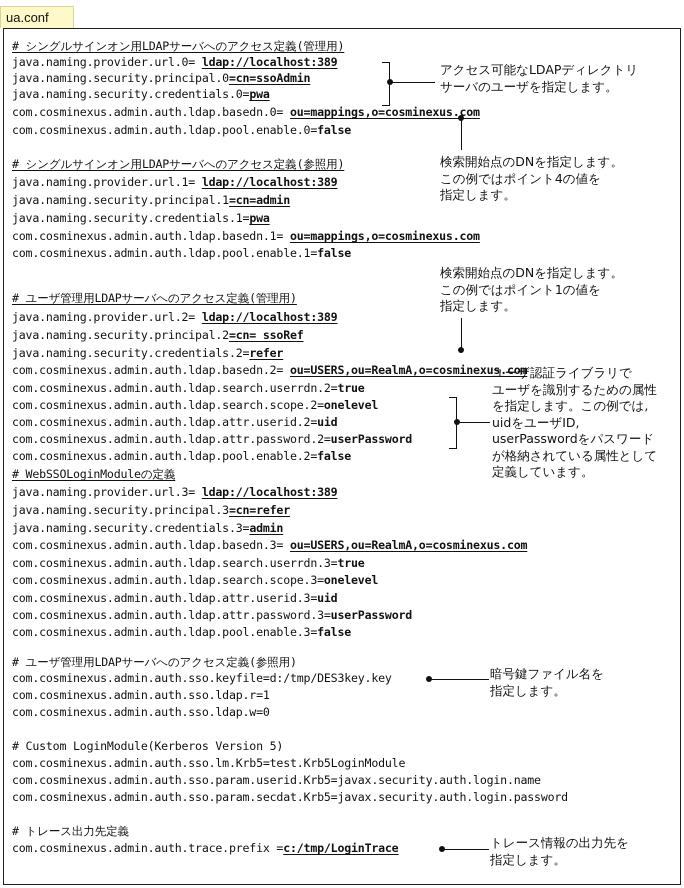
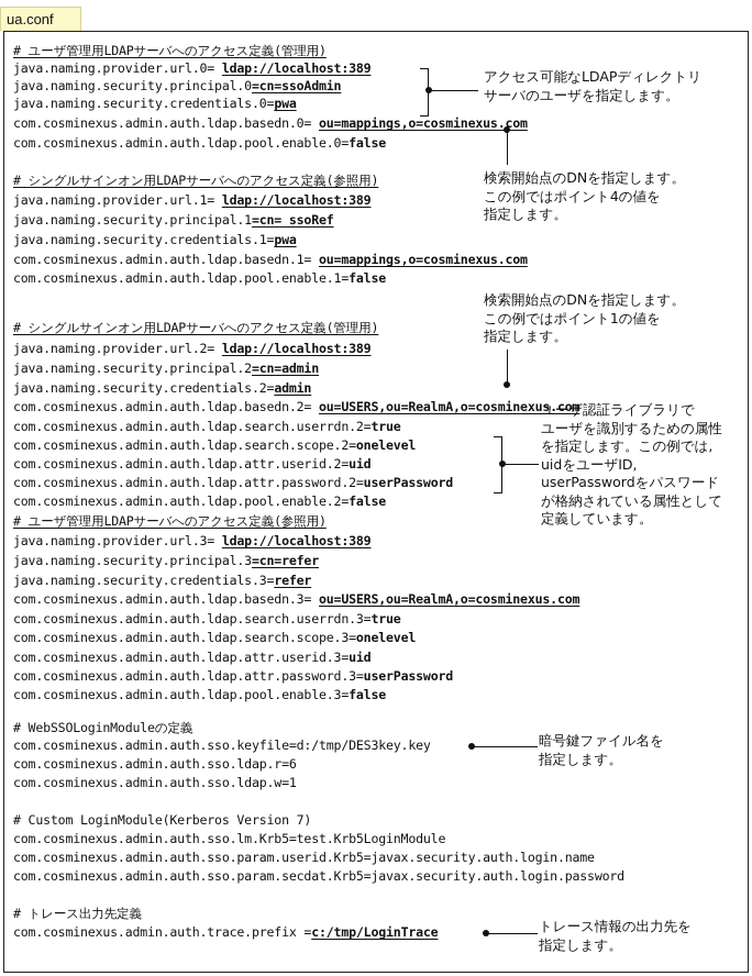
  ua.conf
- # シングルサインオン用LDAPサーバへのアクセス定義(管理用)
+ # ユーザ管理用LDAPサーバへのアクセス定義(管理用)
  java.naming.provider.url.0= ldap://localhost:389
  java.naming.security.principal.0=cn=ssoAdmin
  java.naming.security.credentials.0=pwa
  com.cosminexus.admin.auth.ldap.basedn.0= ou=mappings,o=cosminexus.com
  com.cosminexus.admin.auth.ldap.pool.enable.0=false
  # シングルサインオン用LDAPサーバへのアクセス定義(参照用)
  java.naming.provider.url.1= ldap://localhost:389
- java.naming.security.principal.1=cn=admin
+ java.naming.security.principal.1=cn= ssoRef
  java.naming.security.credentials.1=pwa
  com.cosminexus.admin.auth.ldap.basedn.1= ou=mappings,o=cosminexus.com
  com.cosminexus.admin.auth.ldap.pool.enable.1=false
- # ユーザ管理用LDAPサーバへのアクセス定義(管理用)
+ # シングルサインオン用LDAPサーバへのアクセス定義(管理用)
  java.naming.provider.url.2= ldap://localhost:389
- java.naming.security.principal.2=cn= ssoRef
+ java.naming.security.principal.2=cn=admin
- java.naming.security.credentials.2=refer
+ java.naming.security.credentials.2=admin
  com.cosminexus.admin.auth.ldap.basedn.2= ou=USERS,ou=RealmA,o=cosminexus.com
  com.cosminexus.admin.auth.ldap.search.userrdn.2=true
  com.cosminexus.admin.auth.ldap.search.scope.2=onelevel
  com.cosminexus.admin.auth.ldap.attr.userid.2=uid
  com.cosminexus.admin.auth.ldap.attr.password.2=userPassword
  com.cosminexus.admin.auth.ldap.pool.enable.2=false
- # WebSSOLoginModuleの定義
+ # ユーザ管理用LDAPサーバへのアクセス定義(参照用)
  java.naming.provider.url.3= ldap://localhost:389
  java.naming.security.principal.3=cn=refer
- java.naming.security.credentials.3=admin
+ java.naming.security.credentials.3=refer
  com.cosminexus.admin.auth.ldap.basedn.3= ou=USERS,ou=RealmA,o=cosminexus.com
  com.cosminexus.admin.auth.ldap.search.userrdn.3=true
  com.cosminexus.admin.auth.ldap.search.scope.3=onelevel
  com.cosminexus.admin.auth.ldap.attr.userid.3=uid
  com.cosminexus.admin.auth.ldap.attr.password.3=userPassword
  com.cosminexus.admin.auth.ldap.pool.enable.3=false
- # ユーザ管理用LDAPサーバへのアクセス定義(参照用)
+ # WebSSOLoginModuleの定義
  com.cosminexus.admin.auth.sso.keyfile=d:/tmp/DES3key.key
- com.cosminexus.admin.auth.sso.ldap.r=1
+ com.cosminexus.admin.auth.sso.ldap.r=6
- com.cosminexus.admin.auth.sso.ldap.w=0
+ com.cosminexus.admin.auth.sso.ldap.w=1
- # Custom LoginModule(Kerberos Version 5)
+ # Custom LoginModule(Kerberos Version 7)
  com.cosminexus.admin.auth.sso.lm.Krb5=test.Krb5LoginModule
  com.cosminexus.admin.auth.sso.param.userid.Krb5=javax.security.auth.login.name
  com.cosminexus.admin.auth.sso.param.secdat.Krb5=javax.security.auth.login.password
  # トレース出力先定義
  com.cosminexus.admin.auth.trace.prefix =c:/tmp/LoginTrace
  アクセス可能なLDAPディレクトリ
  サーバのユーザを指定します。
  検索開始点のDNを指定します。
  この例ではポイント4の値を
  指定します。
  検索開始点のDNを指定します。
  この例ではポイント1の値を
  指定します。
  ユーザ認証ライブラリで
  ユーザを識別するための属性
  を指定します。この例では,
  uidをユーザID,
  userPasswordをパスワード
  が格納されている属性として
  定義しています。
  暗号鍵ファイル名を
  指定します。
  トレース情報の出力先を
  指定します。
